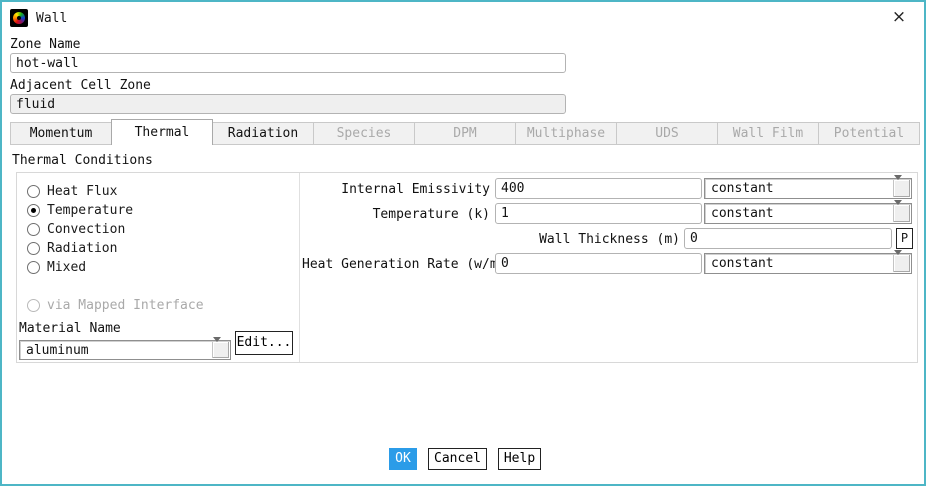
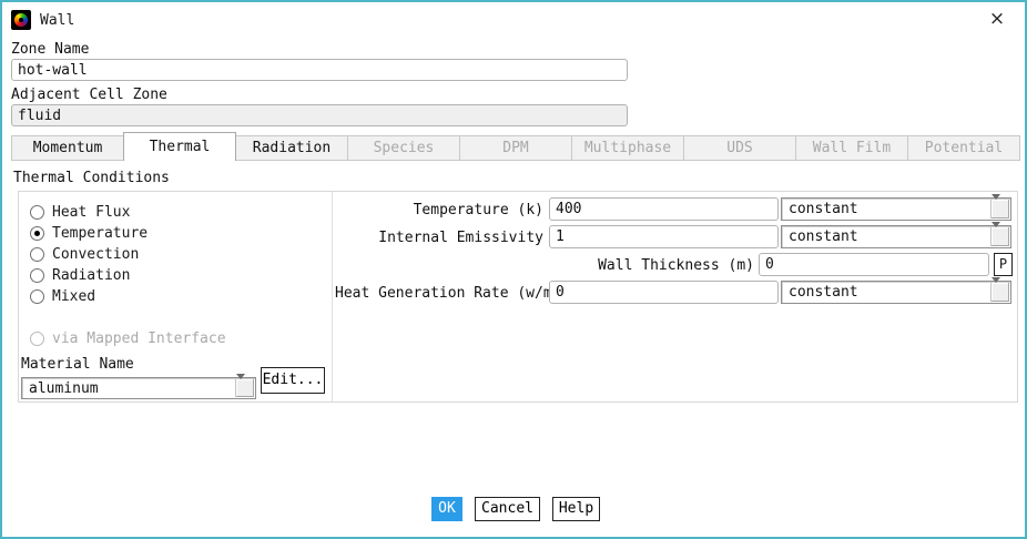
  Wall
  ×
  Zone Name
  hot-wall
  Adjacent Cell Zone
  fluid
  Momentum
  Thermal
  Radiation
  Species
  DPM
  Multiphase
  UDS
  Wall Film
  Potential
  Thermal Conditions
  Heat Flux
  Temperature
  Convection
  Radiation
  Mixed
  via Mapped Interface
  Material Name
  aluminum
  Edit...
- Internal Emissivity
+ Temperature (k)
  400
  constant
- Temperature (k)
+ Internal Emissivity
  1
  constant
  Wall Thickness (m)
  0
  P
  Heat Generation Rate (w/m
  0
  constant
  OK
  Cancel
  Help
